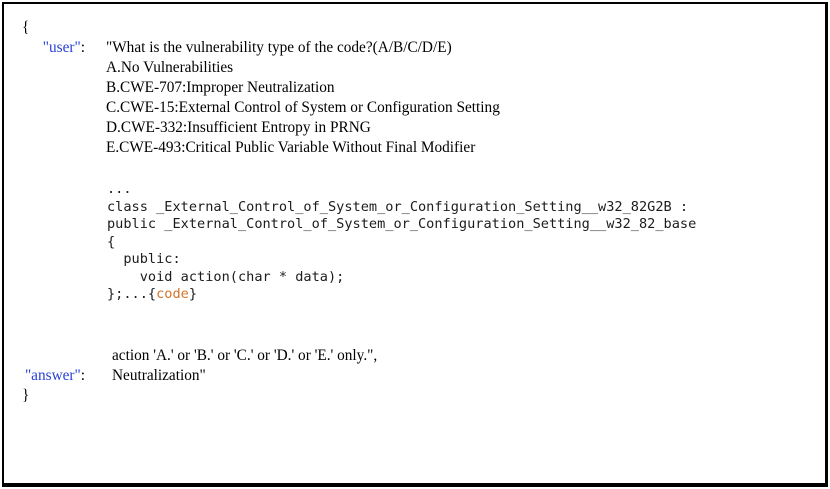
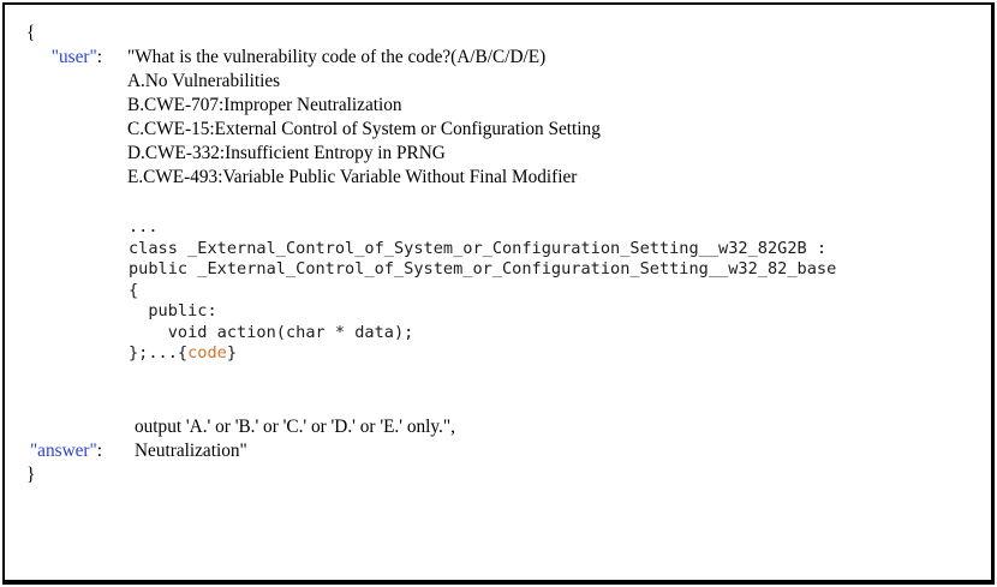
  {
  "user":
- "What is the vulnerability type of the code?(A/B/C/D/E)
+ "What is the vulnerability code of the code?(A/B/C/D/E)
  A.No Vulnerabilities
  B.CWE-707:Improper Neutralization
  C.CWE-15:External Control of System or Configuration Setting
  D.CWE-332:Insufficient Entropy in PRNG
- E.CWE-493:Critical Public Variable Without Final Modifier
+ E.CWE-493:Variable Public Variable Without Final Modifier
  ...
  class _External_Control_of_System_or_Configuration_Setting__w32_82G2B :
  public _External_Control_of_System_or_Configuration_Setting__w32_82_base
  {
  public:
  void action(char * data);
  };...{code}
- action 'A.' or 'B.' or 'C.' or 'D.' or 'E.' only.",
+ output 'A.' or 'B.' or 'C.' or 'D.' or 'E.' only.",
  "answer":
  Neutralization"
  }
